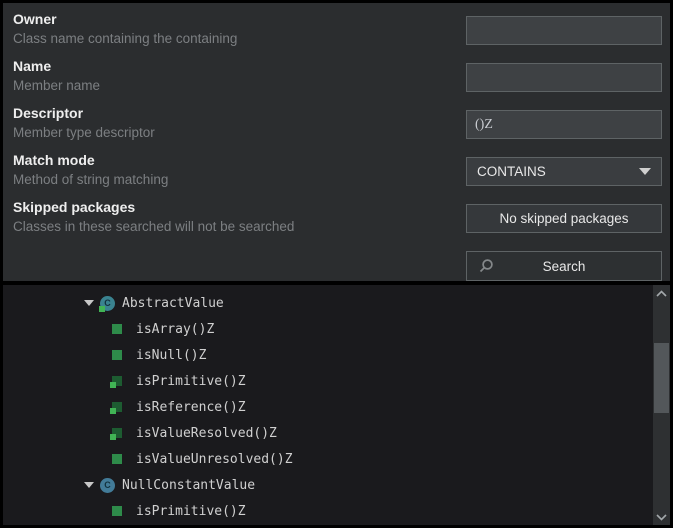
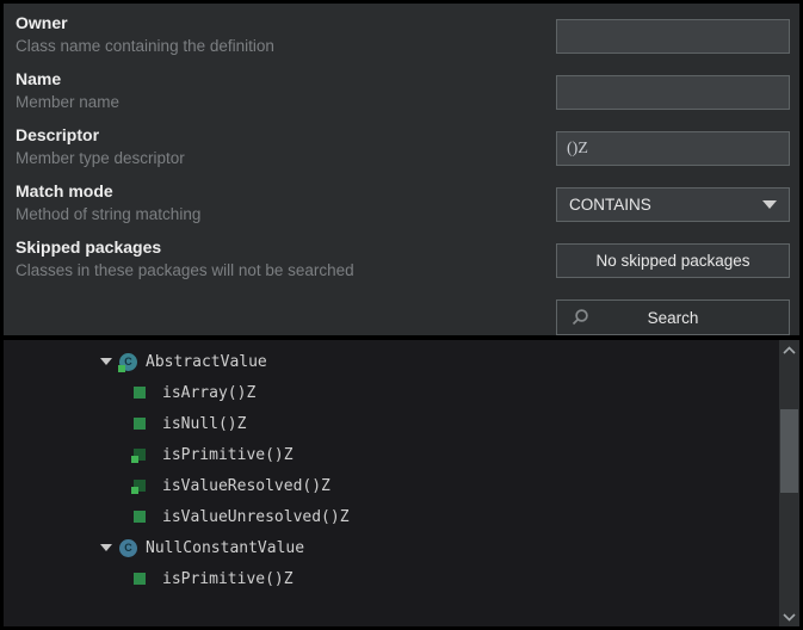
  Owner
- Class name containing the containing
+ Class name containing the definition
  Name
  Member name
  Descriptor
  Member type descriptor
  ()Z
  Match mode
  Method of string matching
  CONTAINS
  Skipped packages
- Classes in these searched will not be searched
+ Classes in these packages will not be searched
  No skipped packages
  Search
  C
  AbstractValue
  isArray()Z
  isNull()Z
  isPrimitive()Z
- isReference()Z
  isValueResolved()Z
  isValueUnresolved()Z
  C
  NullConstantValue
  isPrimitive()Z
